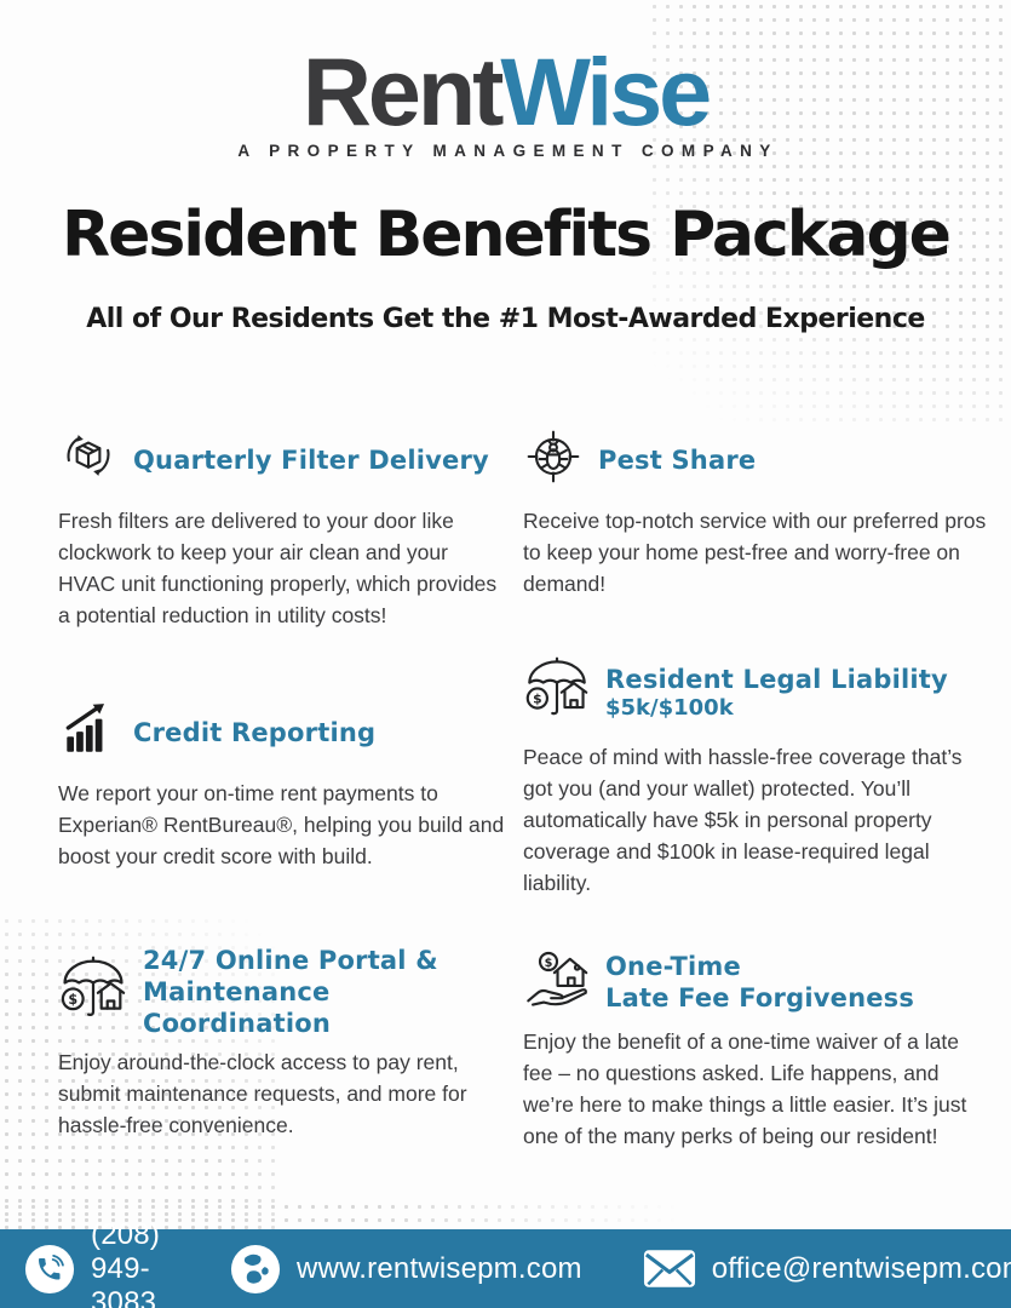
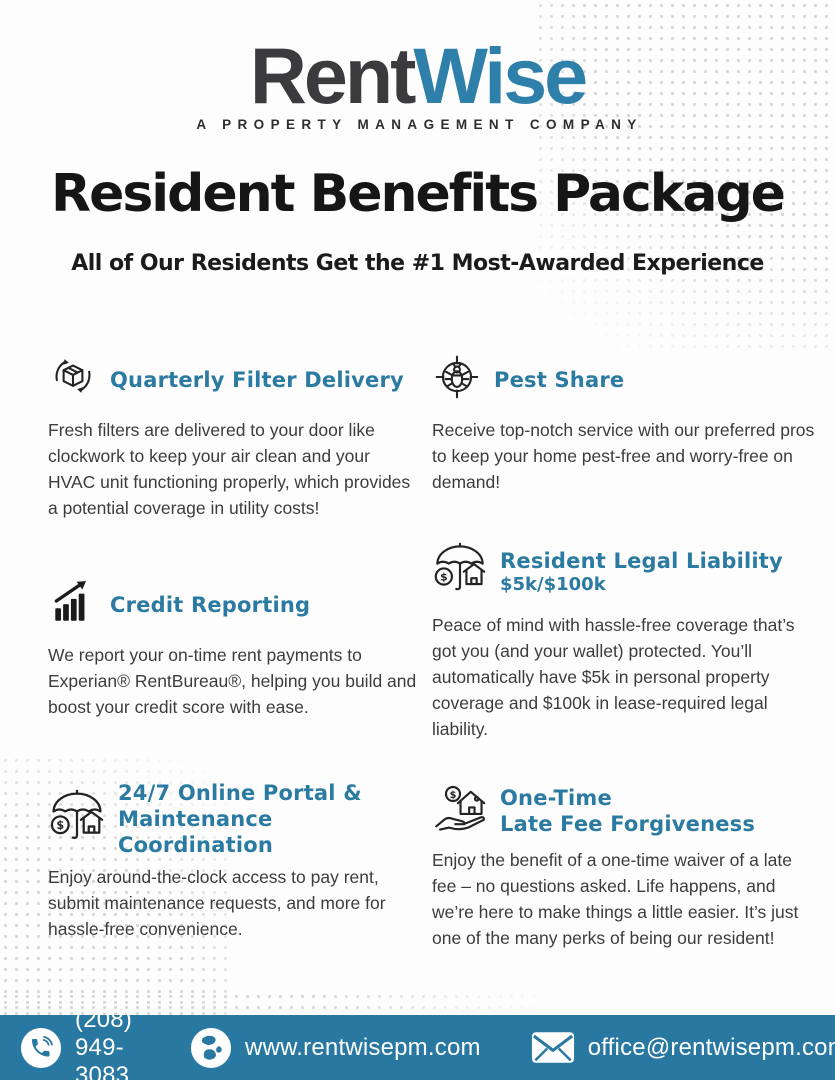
  RentWise
  A PROPERTY MANAGEMENT COMPANY
  Resident Benefits Package
  All of Our Residents Get the #1 Most-Awarded Experience
  Quarterly Filter Delivery
- Fresh filters are delivered to your door like clockwork to keep your air clean and your HVAC unit functioning properly, which provides a potential reduction in utility costs!
+ Fresh filters are delivered to your door like clockwork to keep your air clean and your HVAC unit functioning properly, which provides a potential coverage in utility costs!
  Credit Reporting
- We report your on-time rent payments to Experian® RentBureau®, helping you build and boost your credit score with build.
+ We report your on-time rent payments to Experian® RentBureau®, helping you build and boost your credit score with ease.
  $
  24/7 Online Portal &
  Maintenance Coordination
  Enjoy around-the-clock access to pay rent, submit maintenance requests, and more for hassle-free convenience.
  Pest Share
  Receive top-notch service with our preferred pros to keep your home pest-free and worry-free on demand!
  $
  Resident Legal Liability
  $5k/$100k
  Peace of mind with hassle-free coverage that’s got you (and your wallet) protected. You’ll automatically have $5k in personal property coverage and $100k in lease-required legal liability.
  $
  One-Time
  Late Fee Forgiveness
  Enjoy the benefit of a one-time waiver of a late fee – no questions asked. Life happens, and we’re here to make things a little easier. It’s just one of the many perks of being our resident!
  (208) 949-3083
  www.rentwisepm.com
  office@rentwisepm.co
